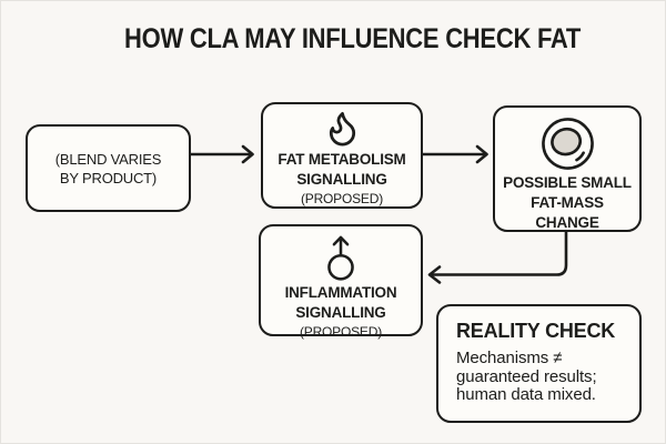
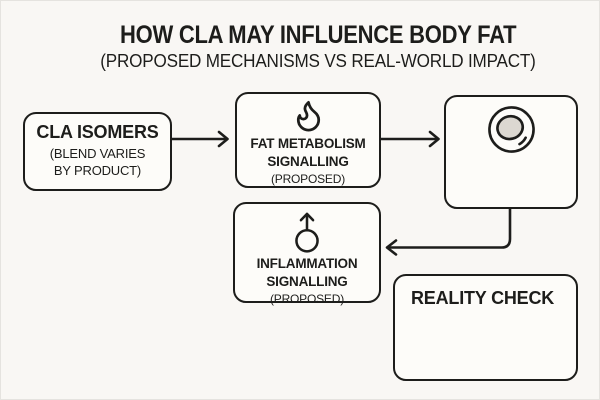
- HOW CLA MAY INFLUENCE CHECK FAT
+ HOW CLA MAY INFLUENCE BODY FAT
+ (PROPOSED MECHANISMS VS REAL-WORLD IMPACT)
+ CLA ISOMERS
  (BLEND VARIES
  BY PRODUCT)
  FAT METABOLISM
  SIGNALLING
  (PROPOSED)
- POSSIBLE SMALL
- FAT-MASS
- CHANGE
  INFLAMMATION
  SIGNALLING
  (PROPOSED)
  REALITY CHECK
- Mechanisms ≠
- guaranteed results;
- human data mixed.
